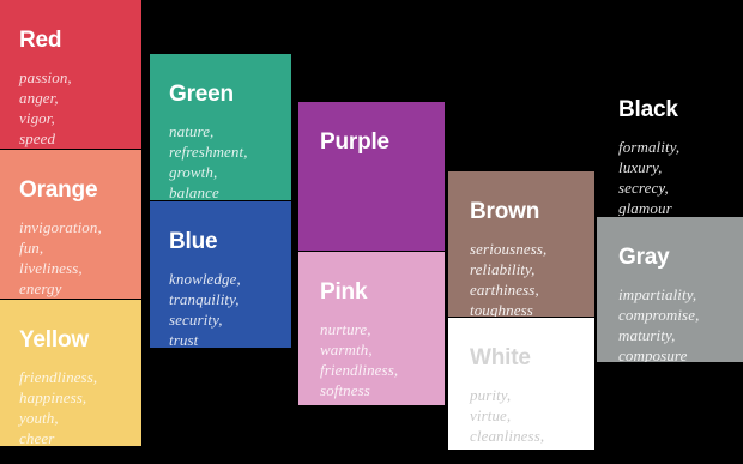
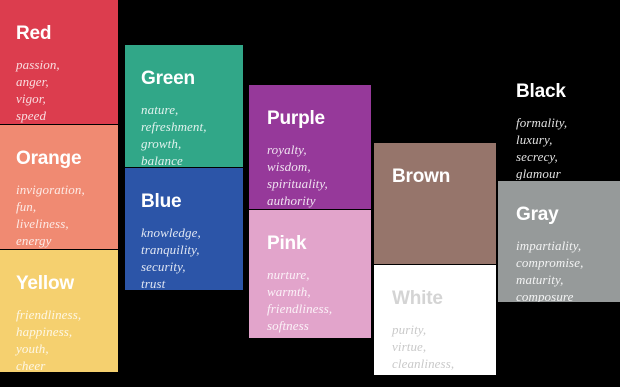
  Red
  passion,
  anger,
  vigor,
  speed
  Orange
  invigoration,
  fun,
  liveliness,
  energy
  Yellow
  friendliness,
  happiness,
  youth,
  cheer
  Green
  nature,
  refreshment,
  growth,
  balance
  Blue
  knowledge,
  tranquility,
  security,
  trust
  Purple
+ royalty,
+ wisdom,
+ spirituality,
+ authority
  Pink
  nurture,
  warmth,
  friendliness,
  softness
  Brown
- seriousness,
- reliability,
- earthiness,
- toughness
  White
  purity,
  virtue,
  cleanliness,
  Black
  formality,
  luxury,
  secrecy,
  glamour
  Gray
  impartiality,
  compromise,
  maturity,
  composure
